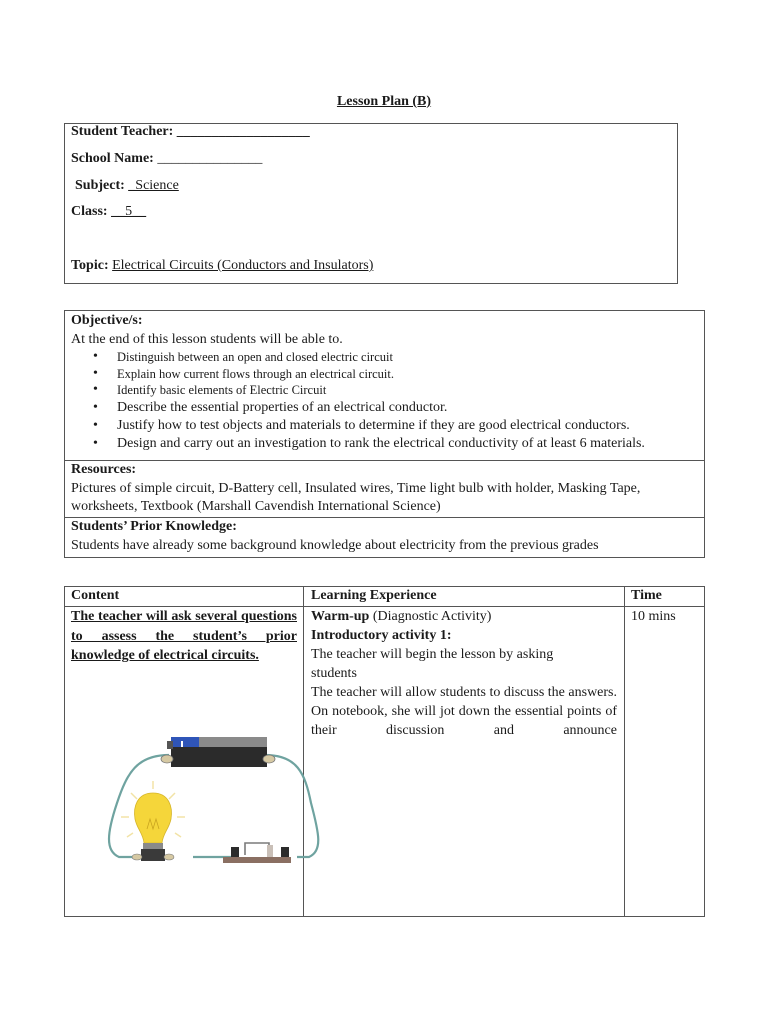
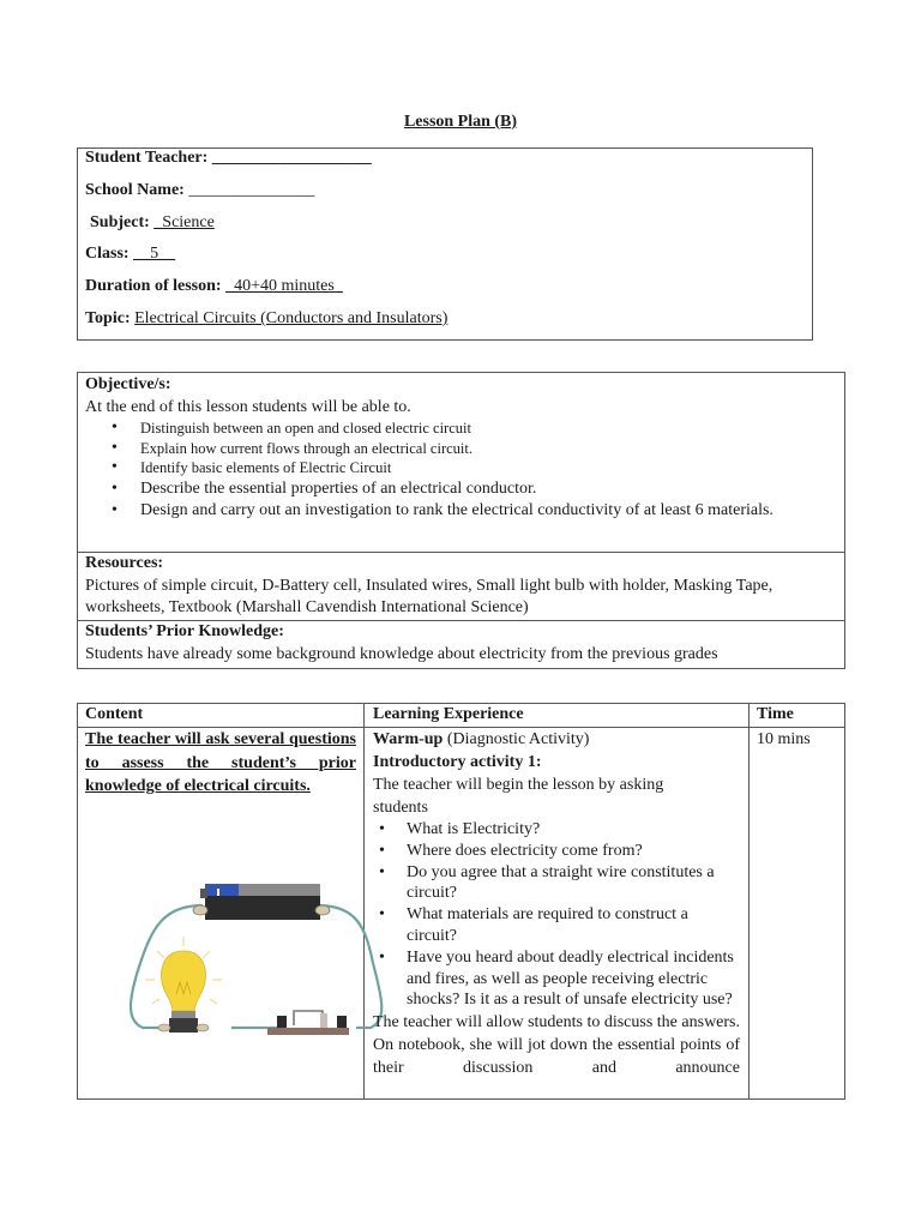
  Lesson Plan (B)
  Student Teacher: ___________________
  School Name: _______________
  Subject: _Science
  Class: __5__
+ Duration of lesson: _40+40 minutes_
  Topic: Electrical Circuits (Conductors and Insulators)
  Objective/s:
  At the end of this lesson students will be able to.
  Distinguish between an open and closed electric circuit
  Explain how current flows through an electrical circuit.
  Identify basic elements of Electric Circuit
  Describe the essential properties of an electrical conductor.
- Justify how to test objects and materials to determine if they are good electrical conductors.
  Design and carry out an investigation to rank the electrical conductivity of at least 6 materials.
  Resources:
- Pictures of simple circuit, D-Battery cell, Insulated wires, Time light bulb with holder, Masking Tape, worksheets, Textbook (Marshall Cavendish International Science)
+ Pictures of simple circuit, D-Battery cell, Insulated wires, Small light bulb with holder, Masking Tape, worksheets, Textbook (Marshall Cavendish International Science)
  Students’ Prior Knowledge:
  Students have already some background knowledge about electricity from the previous grades
  Content
  Learning Experience
  Time
  The teacher will ask several questions to assess the student’s prior knowledge of electrical circuits.
  Warm-up (Diagnostic Activity)
  Introductory activity 1:
  The teacher will begin the lesson by asking students
+ What is Electricity?
+ Where does electricity come from?
+ Do you agree that a straight wire constitutes a circuit?
+ What materials are required to construct a circuit?
+ Have you heard about deadly electrical incidents and fires, as well as people receiving electric shocks? Is it as a result of unsafe electricity use?
  The teacher will allow students to discuss the answers. On notebook, she will jot down the essential points of their discussion and announce
  10 mins
